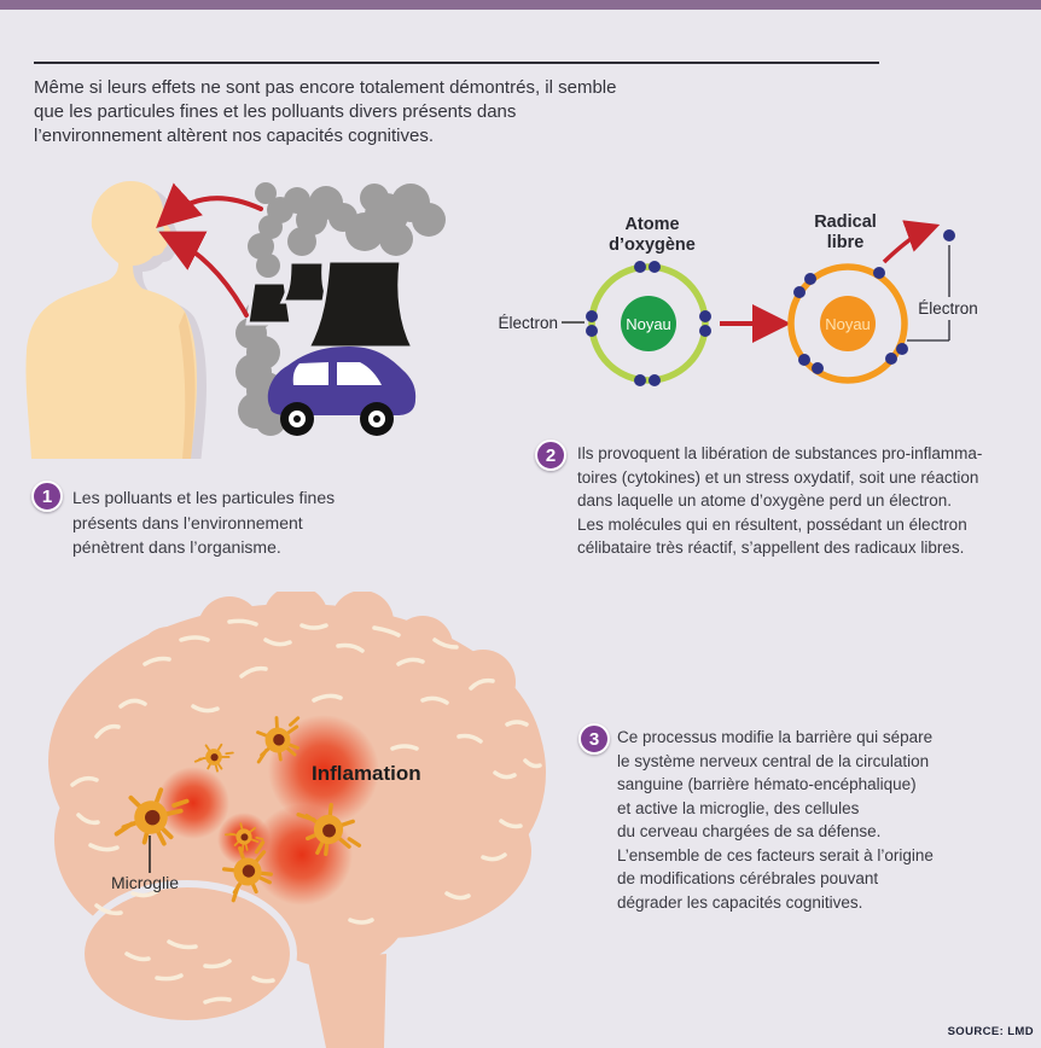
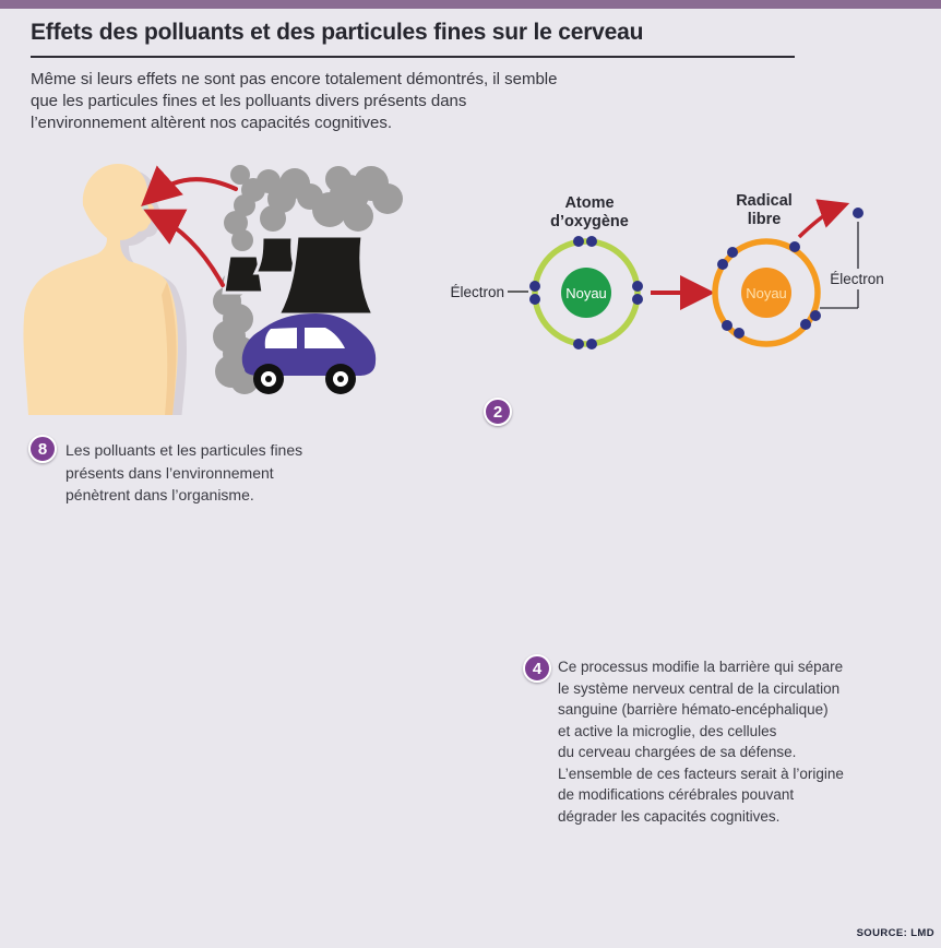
+ Effets des polluants et des particules fines sur le cerveau
  Même si leurs effets ne sont pas encore totalement démontrés, il semble
  que les particules fines et les polluants divers présents dans
  l’environnement altèrent nos capacités cognitives.
  Atome
  d’oxygène
  Noyau
  Électron
  Radical
  libre
  Noyau
  Électron
- 1
+ 8
  Les polluants et les particules fines
  présents dans l’environnement
  pénètrent dans l’organisme.
  2
- Ils provoquent la libération de substances pro-inflamma-
- toires (cytokines) et un stress oxydatif, soit une réaction
- dans laquelle un atome d’oxygène perd un électron.
- Les molécules qui en résultent, possédant un électron
- célibataire très réactif, s’appellent des radicaux libres.
- 3
+ 4
  Ce processus modifie la barrière qui sépare
  le système nerveux central de la circulation
  sanguine (barrière hémato-encéphalique)
  et active la microglie, des cellules
  du cerveau chargées de sa défense.
  L’ensemble de ces facteurs serait à l’origine
  de modifications cérébrales pouvant
  dégrader les capacités cognitives.
- Microglie
- Inflamation
  SOURCE: LMD
